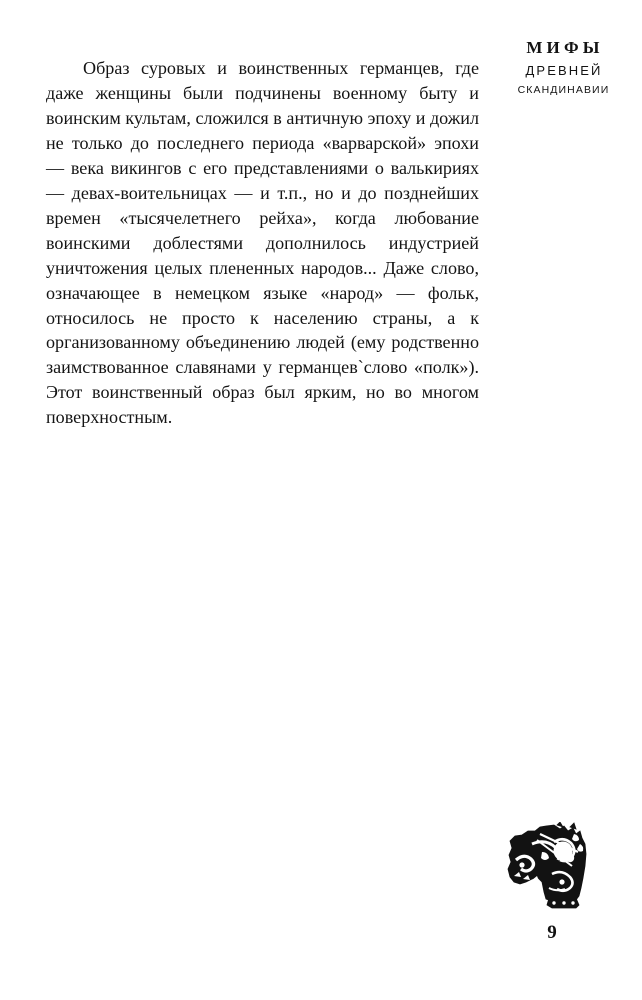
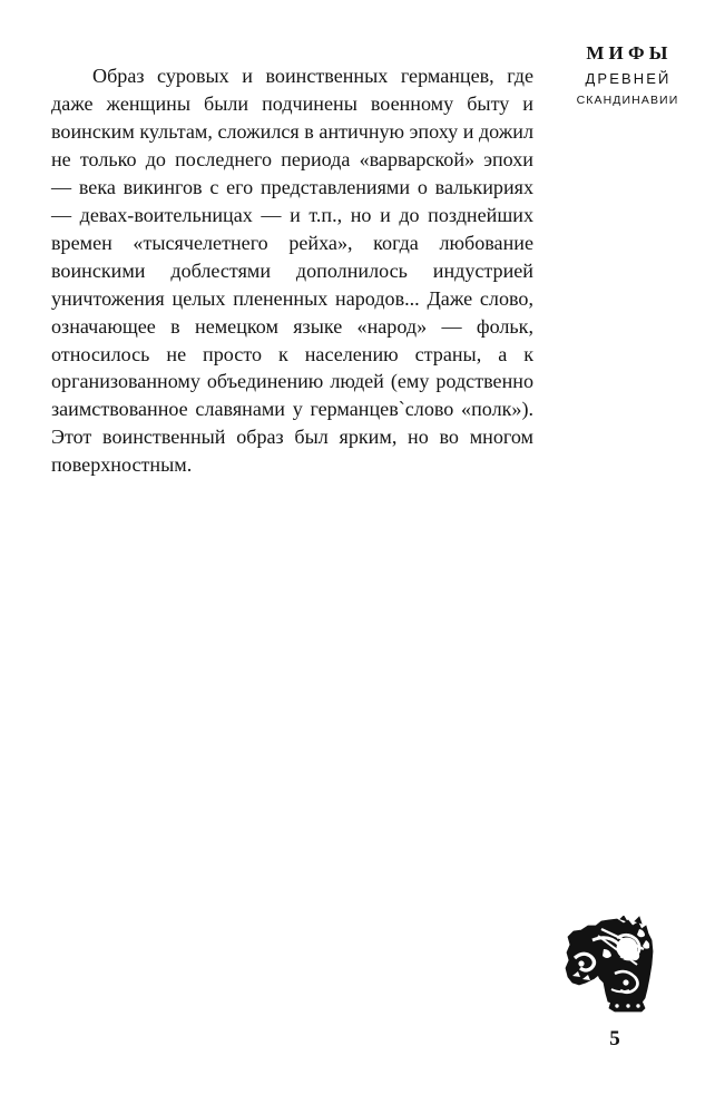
  МИФЫ
  ДРЕВНЕЙ
  СКАНДИНАВИИ
  Образ суровых и воинственных германцев, где даже женщины были подчинены военному быту и воинским культам, сложился в античную эпоху и дожил не только до последнего периода «варварской» эпохи — века викингов с его представлениями о валькириях — девах-воительницах — и т.п., но и до позднейших времен «тысячелетнего рейха», когда любование воинскими доблестями дополнилось индустрией уничтожения целых плененных народов... Даже слово, означающее в немецком языке «народ» — фольк, относилось не просто к населению страны, а к организованному объединению людей (ему родственно заимствованное славянами у германцев`слово «полк»). Этот воинственный образ был ярким, но во многом поверхностным.
- 9
+ 5
